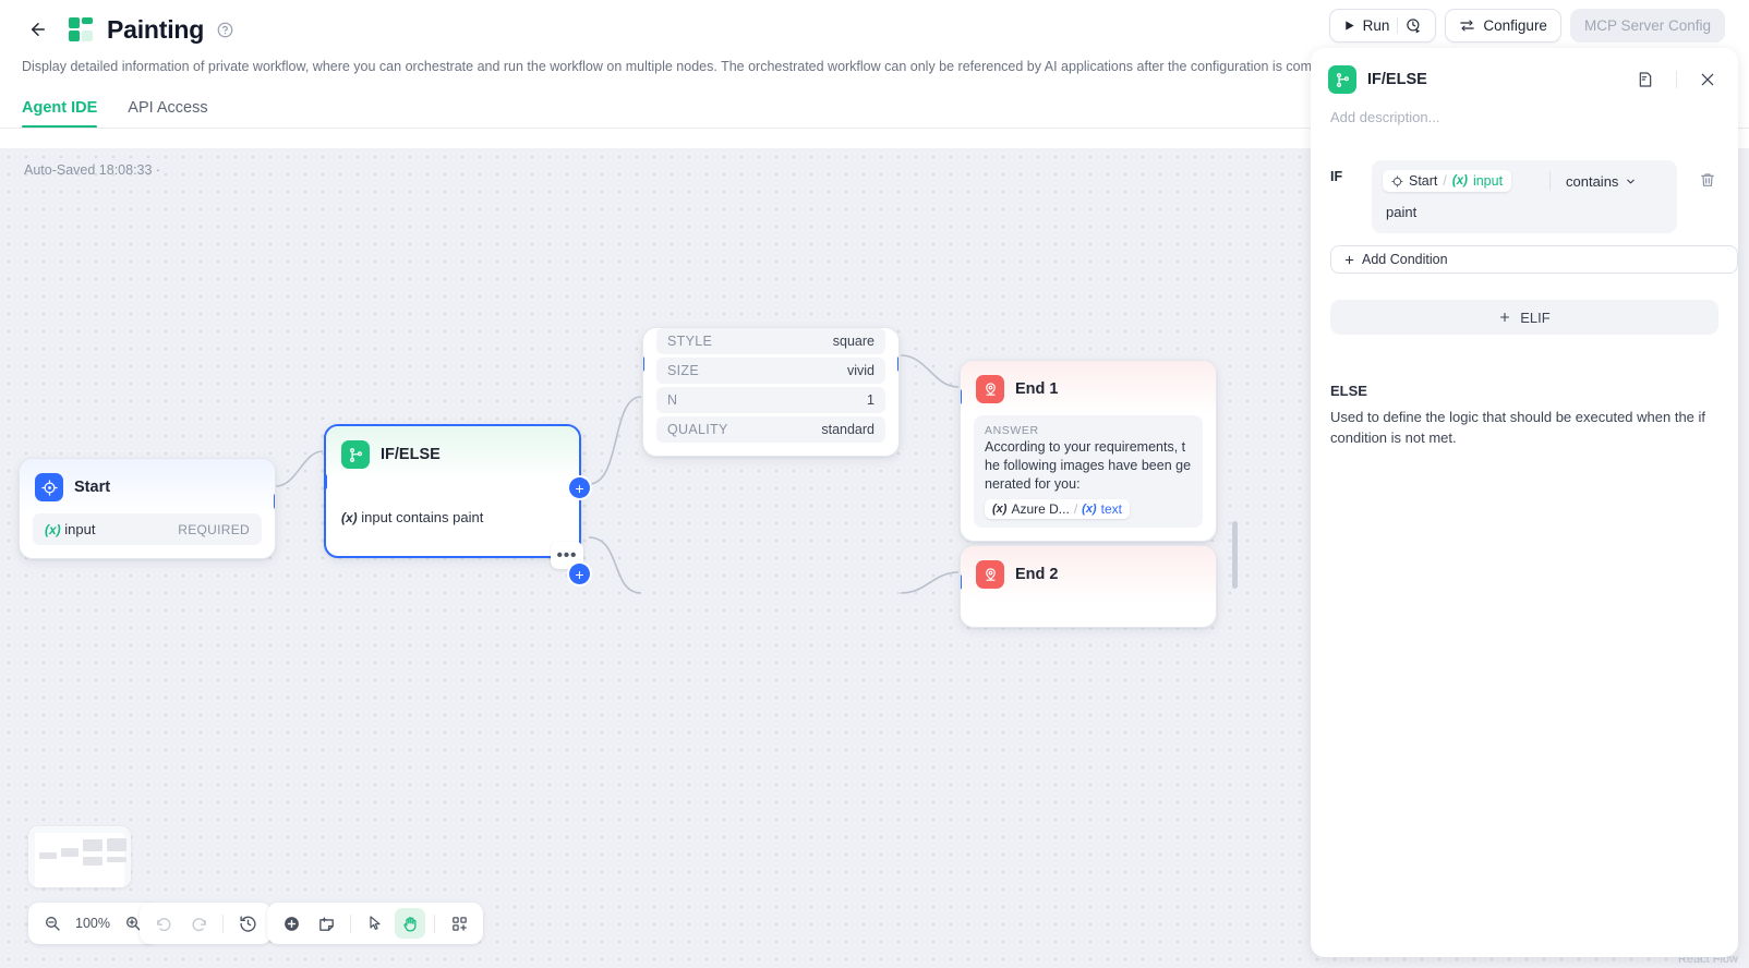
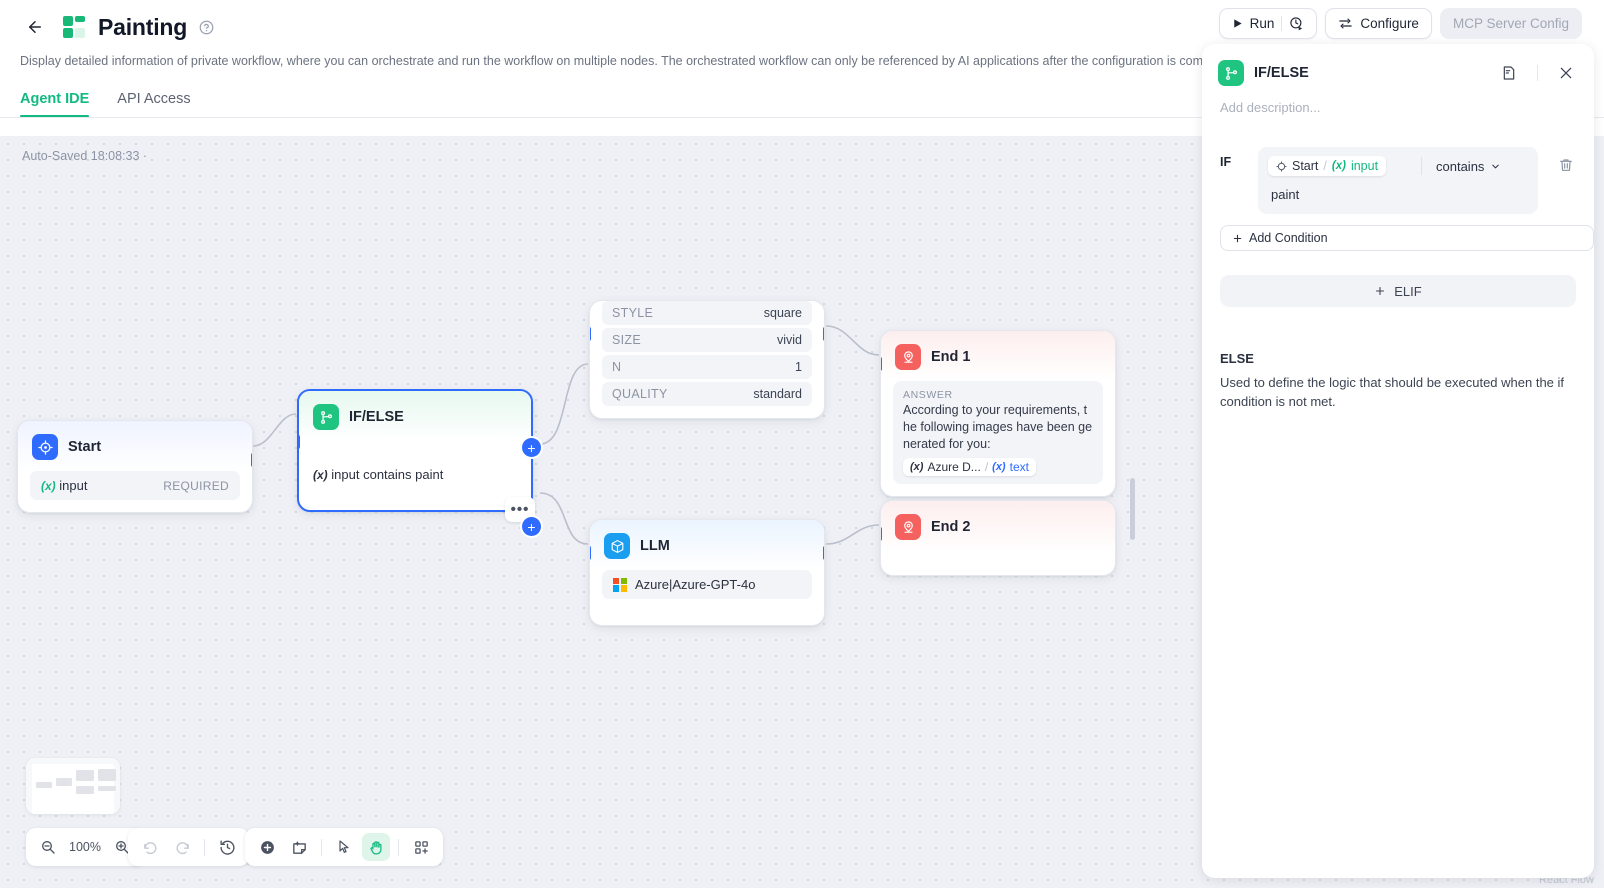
  Painting
  Display detailed information of private workflow, where you can orchestrate and run the workflow on multiple nodes. The orchestrated workflow can only be referenced by AI applications after the configuration is com
  Agent IDE
  API Access
  Auto-Saved 18:08:33 ·
  Start
  (x) input
  REQUIRED
  •••
  IF/ELSE
  (x) input contains paint
  +
  +
  STYLE
  square
  SIZE
  vivid
  N
  1
  QUALITY
  standard
  End 1
  ANSWER
  According to your requirements, the following images have been generated for you:
  (x)
  Azure D...
  /
  (x)
  text
+ LLM
+ Azure|Azure-GPT-4o
  End 2
  100%
  React Flow
  Run
  Configure
  MCP Server Config
  IF/ELSE
  Add description...
  IF
  Start
  /
  (x)
  input
  contains
  paint
  Add Condition
  ELIF
  ELSE
  Used to define the logic that should be executed when the if condition is not met.
